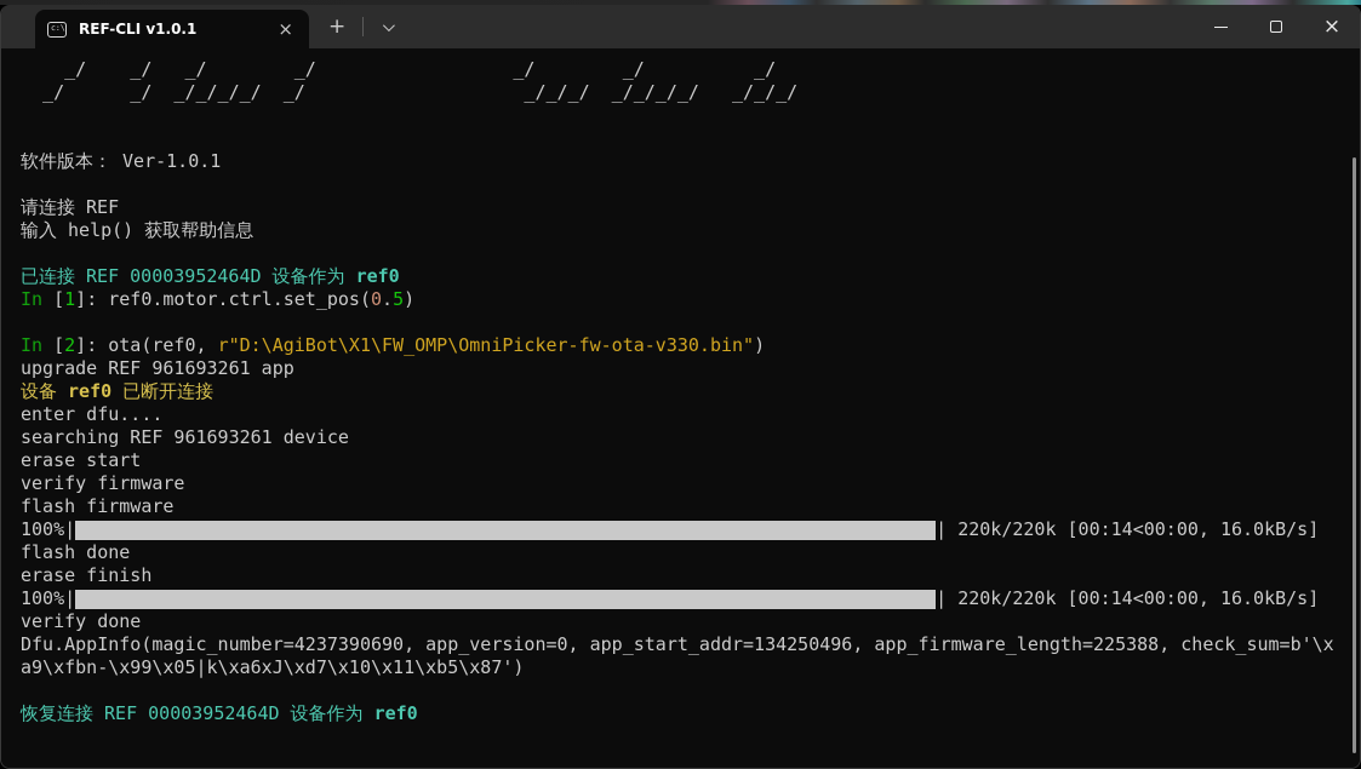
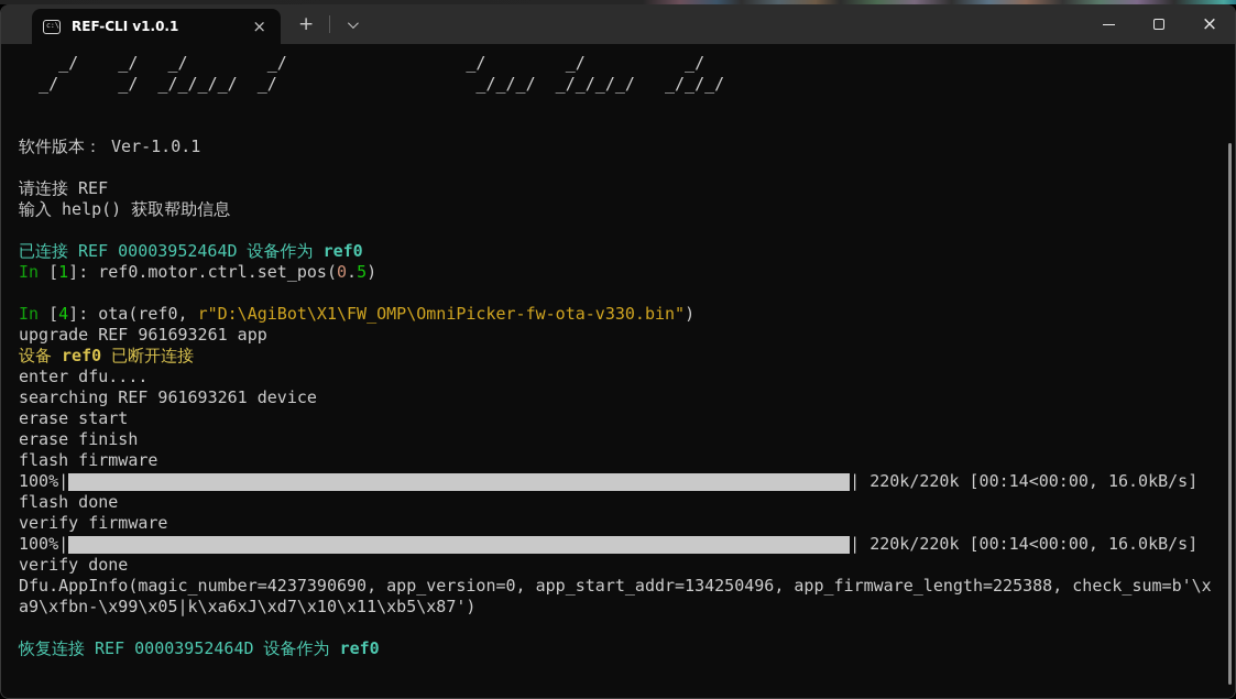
  c:\
  REF-CLI v1.0.1
  ×
  +
  ×
  _/ _/ _/ _/ _/ _/ _/
  _/ _/ _/_/_/_/ _/ _/_/_/ _/_/_/_/ _/_/_/
  软件版本： Ver-1.0.1
  请连接 REF
  输入 help() 获取帮助信息
  已连接 REF 00003952464D 设备作为 ref0
  In [1]: ref0.motor.ctrl.set_pos(0.5)
- In [2]: ota(ref0, r"D:\AgiBot\X1\FW_OMP\OmniPicker-fw-ota-v330.bin")
+ In [4]: ota(ref0, r"D:\AgiBot\X1\FW_OMP\OmniPicker-fw-ota-v330.bin")
  upgrade REF 961693261 app
  设备 ref0 已断开连接
  enter dfu....
  searching REF 961693261 device
  erase start
- verify firmware
+ erase finish
  flash firmware
  100%| | 220k/220k [00:14<00:00, 16.0kB/s]
  flash done
- erase finish
+ verify firmware
  100%| | 220k/220k [00:14<00:00, 16.0kB/s]
  verify done
  Dfu.AppInfo(magic_number=4237390690, app_version=0, app_start_addr=134250496, app_firmware_length=225388, check_sum=b'\x
  a9\xfbn-\x99\x05|k\xa6xJ\xd7\x10\x11\xb5\x87')
  恢复连接 REF 00003952464D 设备作为 ref0
